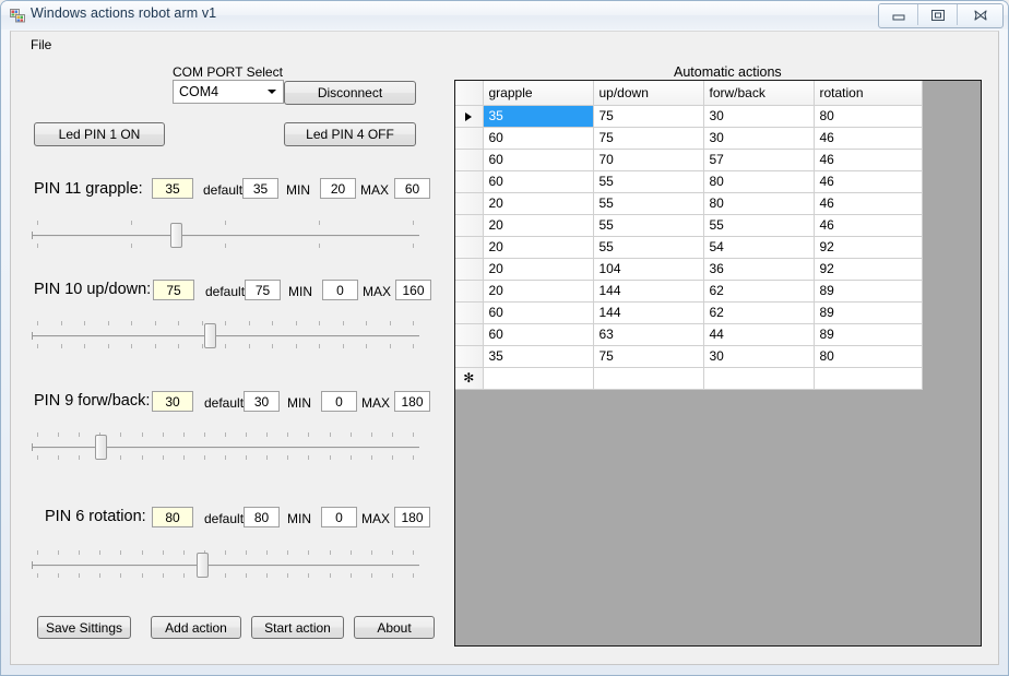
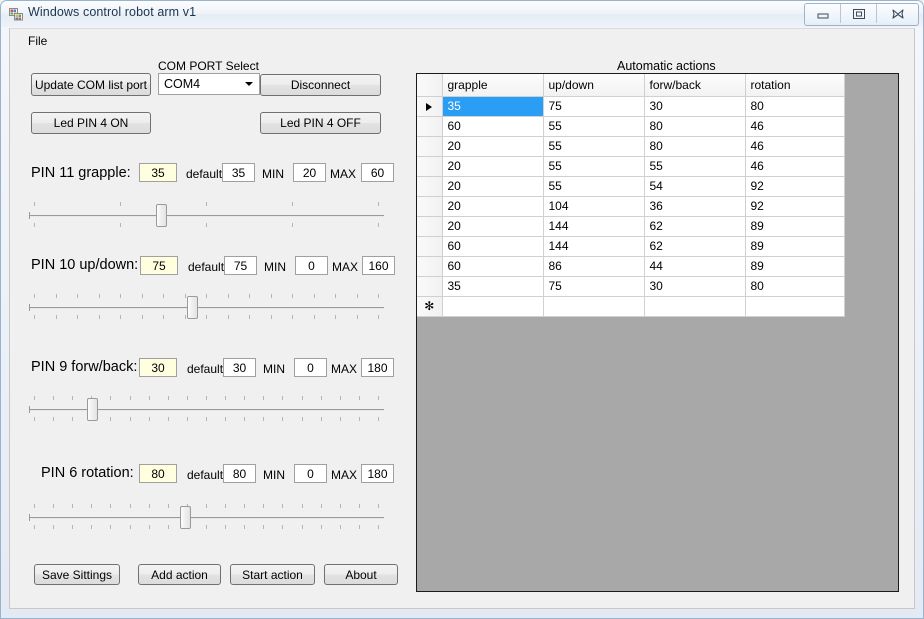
- Windows actions robot arm v1
+ Windows control robot arm v1
  File
+ Update COM list port
  COM PORT Select
  COM4
  Disconnect
- Led PIN 1 ON
+ Led PIN 4 ON
  Led PIN 4 OFF
  PIN 11 grapple:
  35
  default
  35
  MIN
  20
  MAX
  60
  PIN 10 up/down:
  75
  default
  75
  MIN
  0
  MAX
  160
  PIN 9 forw/back:
  30
  default
  30
  MIN
  0
  MAX
  180
  PIN 6 rotation:
  80
  default
  80
  MIN
  0
  MAX
  180
  Save Sittings
  Add action
  Start action
  About
  Automatic actions
  	grapple	up/down	forw/back	rotation
  	35	75	30	80
- 	60	75	30	46
- 	60	70	57	46
  	60	55	80	46
  	20	55	80	46
  	20	55	55	46
  	20	55	54	92
  	20	104	36	92
  	20	144	62	89
  	60	144	62	89
- 	60	63	44	89
+ 	60	86	44	89
  	35	75	30	80
  ✻
